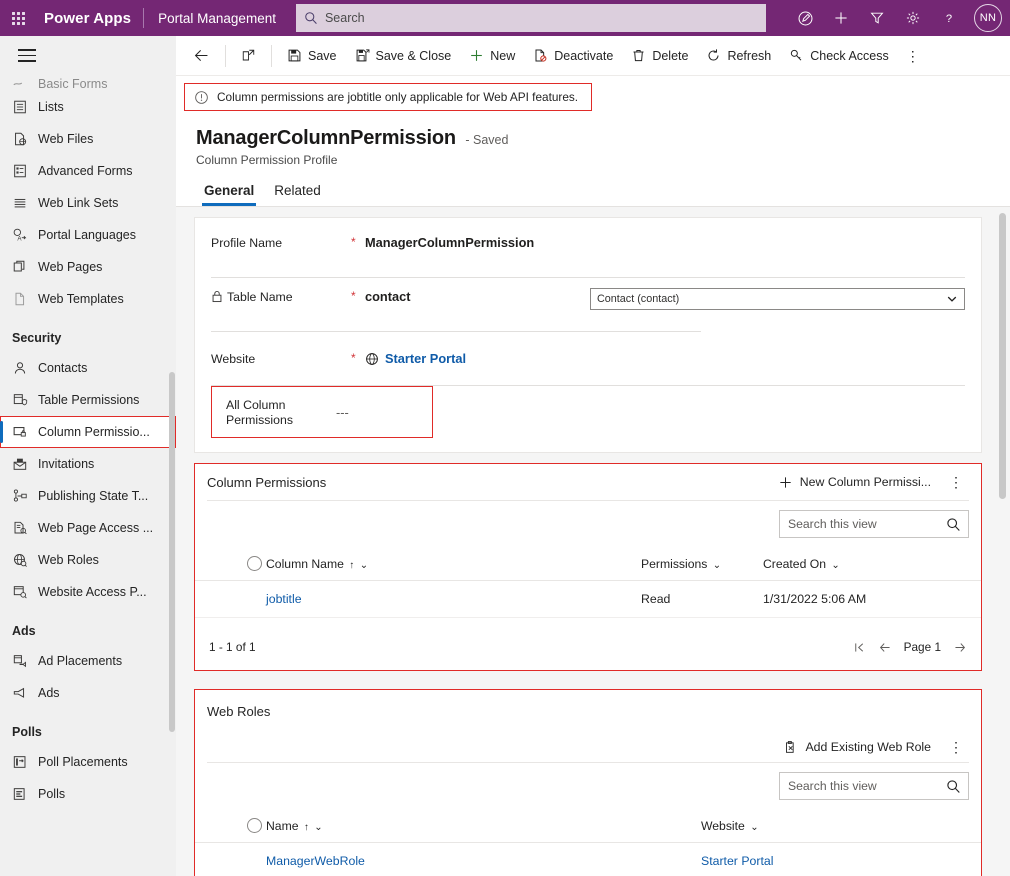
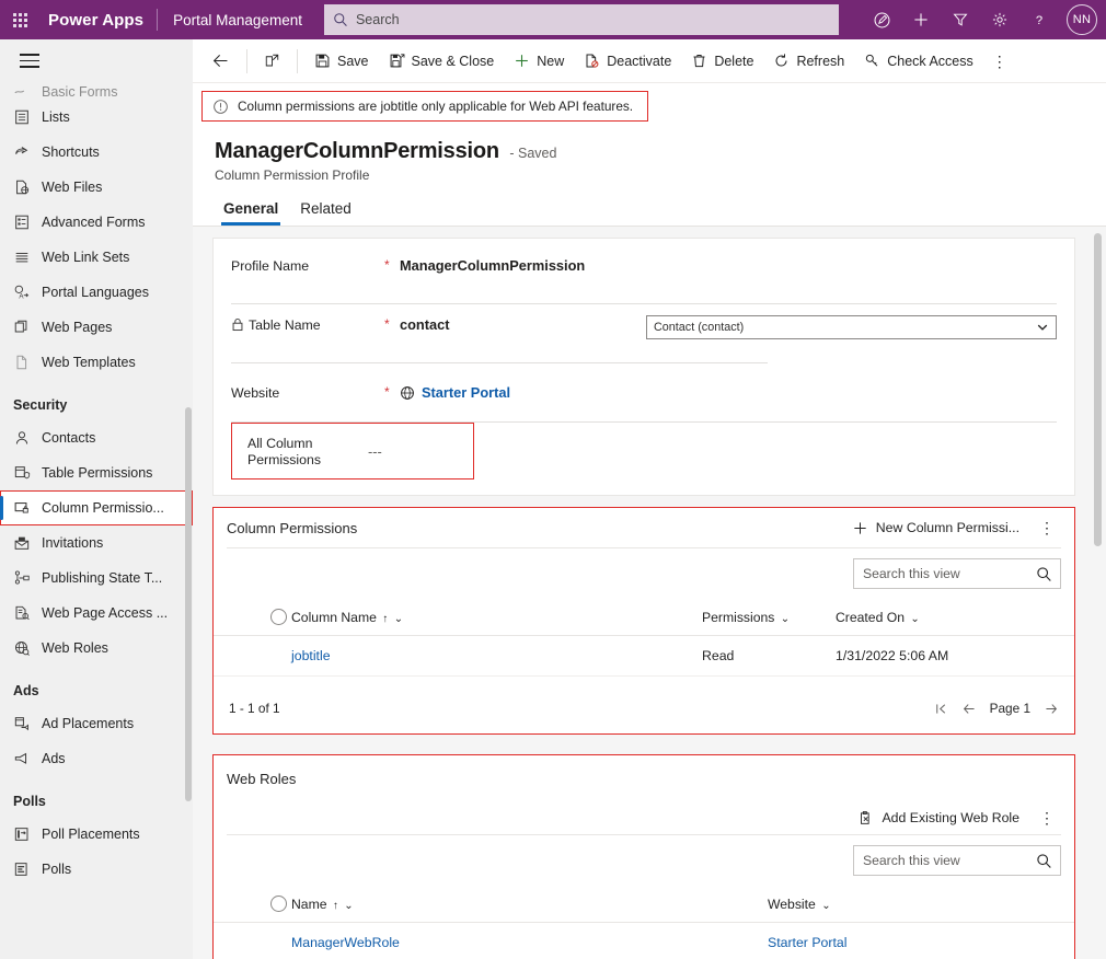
  Power Apps
  Portal Management
  Search
  ?
  NN
  Basic Forms
  Lists
+ Shortcuts
  Web Files
  Advanced Forms
  Web Link Sets
  Portal Languages
  Web Pages
  Web Templates
  Security
  Contacts
  Table Permissions
  Column Permissio...
  Invitations
  Publishing State T...
  Web Page Access ...
  Web Roles
- Website Access P...
  Ads
  Ad Placements
  Ads
  Polls
  Poll Placements
  Polls
  Save
  Save & Close
  New
  Deactivate
  Delete
  Refresh
  Check Access
  ⋮
  Column permissions are jobtitle only applicable for Web API features.
  ManagerColumnPermission - Saved
  Column Permission Profile
  General
  Related
  Profile Name
  *
  ManagerColumnPermission
  Table Name
  *
  contact
  Contact (contact)
  Website
  *
  Starter Portal
  All Column Permissions
  ---
  Column Permissions
  New Column Permissi...
  ⋮
  Search this view
  	Column Name ↑ ⌄	Permissions ⌄	Created On ⌄
  	jobtitle	Read	1/31/2022 5:06 AM
  1 - 1 of 1
  Page 1
  Web Roles
  Add Existing Web Role
  ⋮
  Search this view
  	Name ↑ ⌄	Website ⌄
  	ManagerWebRole	Starter Portal
